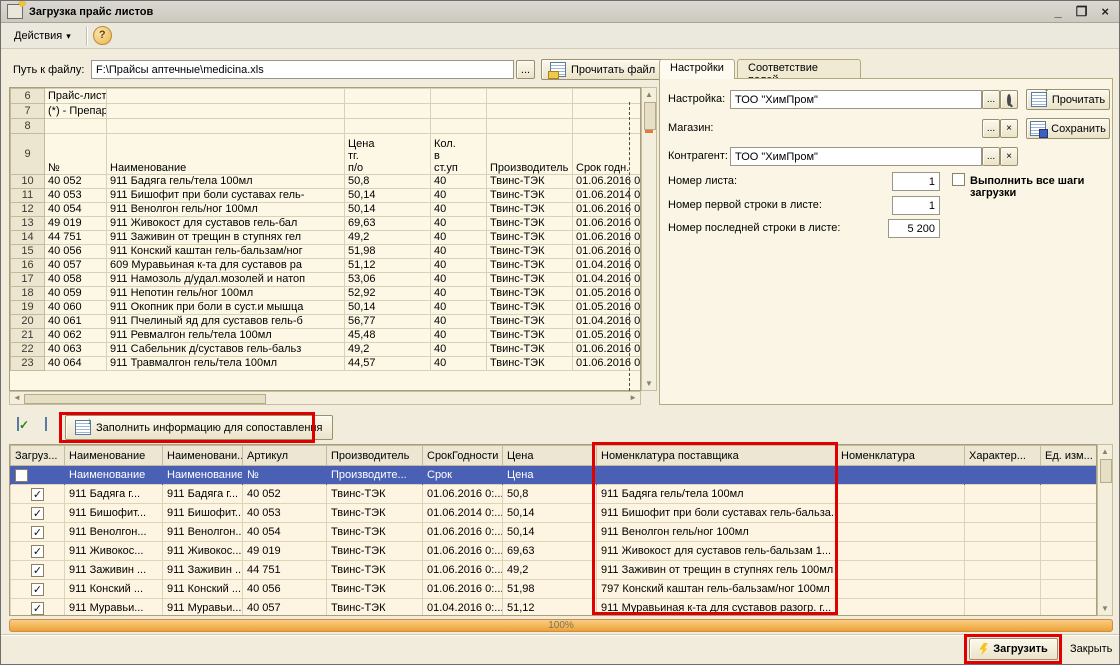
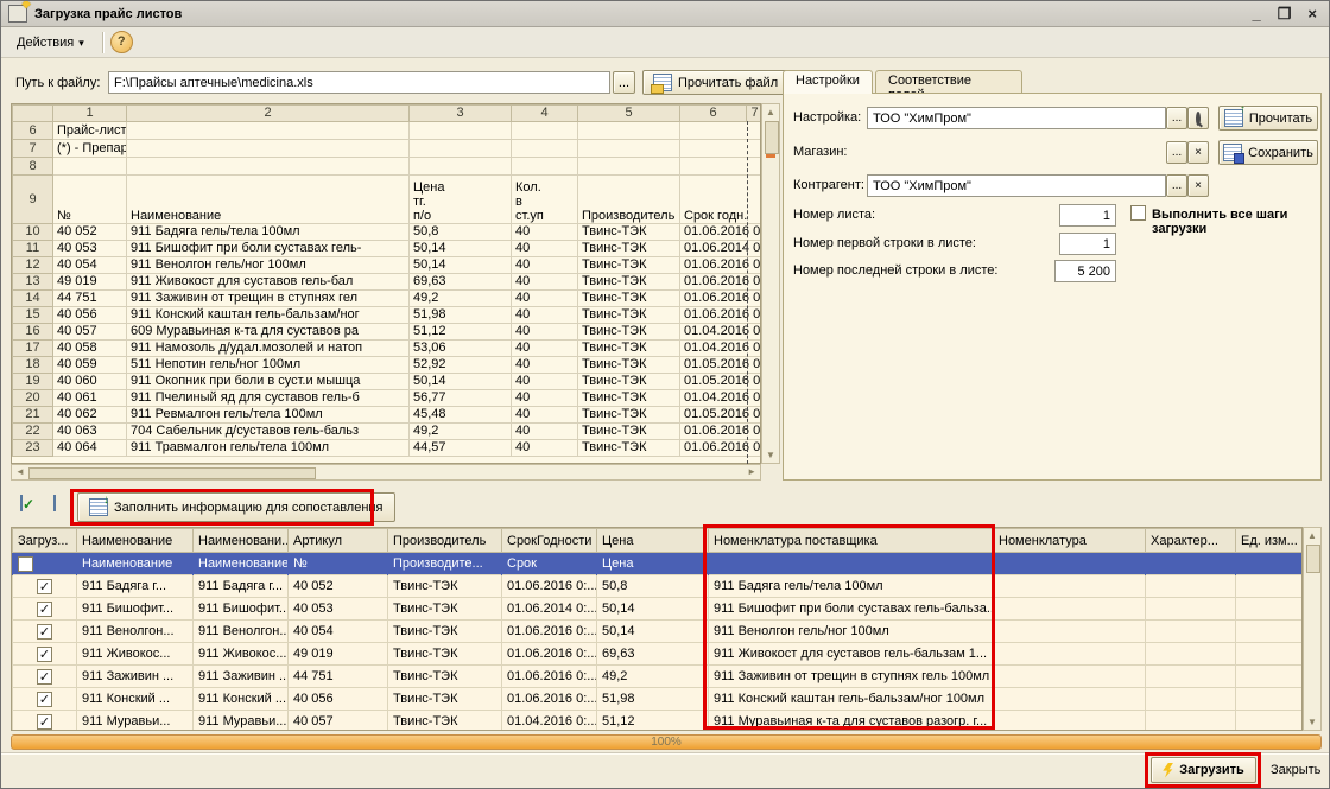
  Загрузка прайс листов
  _
  ❐
  ×
  Действия ▾
  ?
  Путь к файлу:
  F:\Прайсы аптечные\medicina.xls
  ...
  Прочитать файл
+ 	1	2	3	4	5	6	7
  6	Прайс-лист
  7	(*) - Препар
  8
  9	№	Наименование	Цена тг. п/о	Кол. в ст.уп	Производитель	Срок годн.
  10	40 052	911 Бадяга гель/тела 100мл	50,8	40	Твинс-ТЭК	01.06.2016 0
  11	40 053	911 Бишофит при боли суставах гель-	50,14	40	Твинс-ТЭК	01.06.2014 0
  12	40 054	911 Венолгон гель/ног 100мл	50,14	40	Твинс-ТЭК	01.06.2016 0
  13	49 019	911 Живокост для суставов гель-бал	69,63	40	Твинс-ТЭК	01.06.2016 0
  14	44 751	911 Заживин от трещин в ступнях гел	49,2	40	Твинс-ТЭК	01.06.2016 0
  15	40 056	911 Конский каштан гель-бальзам/ног	51,98	40	Твинс-ТЭК	01.06.2016 0
  16	40 057	609 Муравьиная к-та для суставов ра	51,12	40	Твинс-ТЭК	01.04.2016 0
  17	40 058	911 Намозоль д/удал.мозолей и натоп	53,06	40	Твинс-ТЭК	01.04.2016 0
- 18	40 059	911 Непотин гель/ног 100мл	52,92	40	Твинс-ТЭК	01.05.2016 0
+ 18	40 059	511 Непотин гель/ног 100мл	52,92	40	Твинс-ТЭК	01.05.2016 0
  19	40 060	911 Окопник при боли в суст.и мышца	50,14	40	Твинс-ТЭК	01.05.2016 0
  20	40 061	911 Пчелиный яд для суставов гель-б	56,77	40	Твинс-ТЭК	01.04.2016 0
  21	40 062	911 Ревмалгон гель/тела 100мл	45,48	40	Твинс-ТЭК	01.05.2016 0
- 22	40 063	911 Сабельник д/суставов гель-бальз	49,2	40	Твинс-ТЭК	01.06.2016 0
+ 22	40 063	704 Сабельник д/суставов гель-бальз	49,2	40	Твинс-ТЭК	01.06.2016 0
  23	40 064	911 Травмалгон гель/тела 100мл	44,57	40	Твинс-ТЭК	01.06.2016 0
  ▲
  ▼
  ◄
  ►
  Настройки
  Соответствие
  Настройка:
  ТОО "ХимПром"
  ...
  Прочитать
  Магазин:
  ...
  ×
  Сохранить
  Контрагент:
  ТОО "ХимПром"
  ...
  ×
  Номер листа:
  1
  Выполнить все шаги загрузки
  Номер первой строки в листе:
  1
  Номер последней строки в листе:
  5 200
  Заполнить информацию для сопоставления
  Загруз...	Наименование	Наименовани..	Артикул	Производитель	СрокГодности	Цена	Номенклатура поставщика	Номенклатура	Характер...	Ед. изм...
  	Наименование	Наименование	№	Производите...	Срок	Цена
  ✓	911 Бадяга г...	911 Бадяга г...	40 052	Твинс-ТЭК	01.06.2016 0:...	50,8	911 Бадяга гель/тела 100мл
  ✓	911 Бишофит...	911 Бишофит..	40 053	Твинс-ТЭК	01.06.2014 0:...	50,14	911 Бишофит при боли суставах гель-бальза..
  ✓	911 Венолгон...	911 Венолгон..	40 054	Твинс-ТЭК	01.06.2016 0:...	50,14	911 Венолгон гель/ног 100мл
  ✓	911 Живокос...	911 Живокос...	49 019	Твинс-ТЭК	01.06.2016 0:...	69,63	911 Живокост для суставов гель-бальзам 1...
  ✓	911 Заживин ...	911 Заживин ..	44 751	Твинс-ТЭК	01.06.2016 0:...	49,2	911 Заживин от трещин в ступнях гель 100мл
- ✓	911 Конский ...	911 Конский ...	40 056	Твинс-ТЭК	01.06.2016 0:...	51,98	797 Конский каштан гель-бальзам/ног 100мл
+ ✓	911 Конский ...	911 Конский ...	40 056	Твинс-ТЭК	01.06.2016 0:...	51,98	911 Конский каштан гель-бальзам/ног 100мл
  ✓	911 Муравьи...	911 Муравьи...	40 057	Твинс-ТЭК	01.04.2016 0:...	51,12	911 Муравьиная к-та для суставов разогр. г...
  ▲
  ▼
  100%
  Загрузить
  Закрыть
